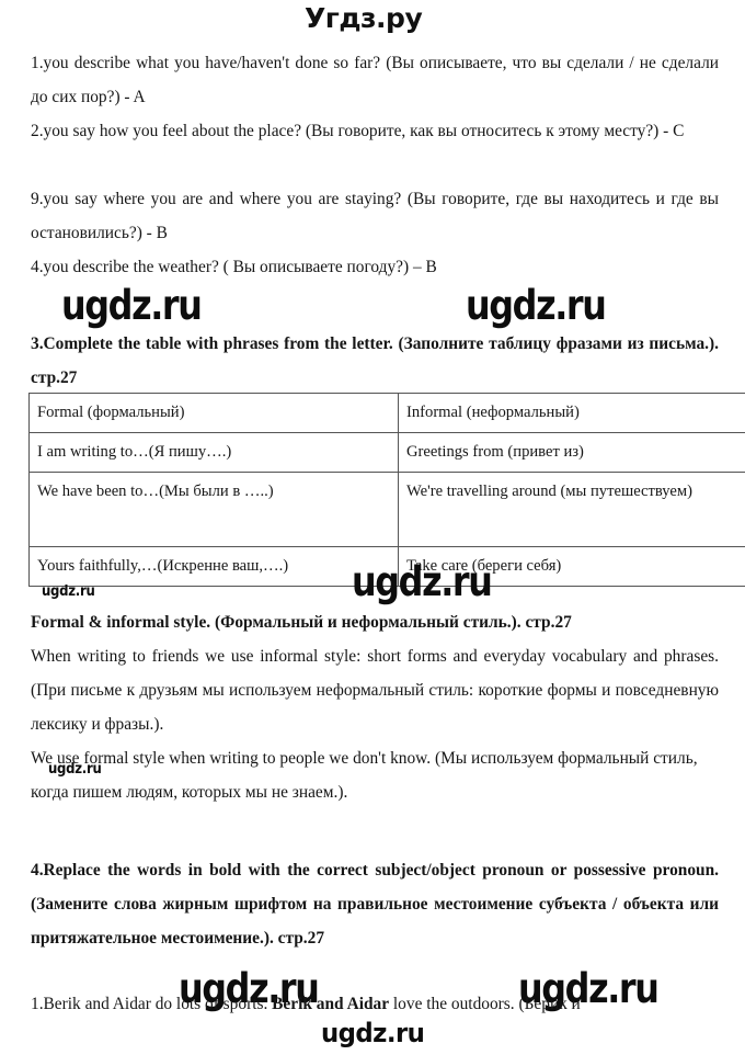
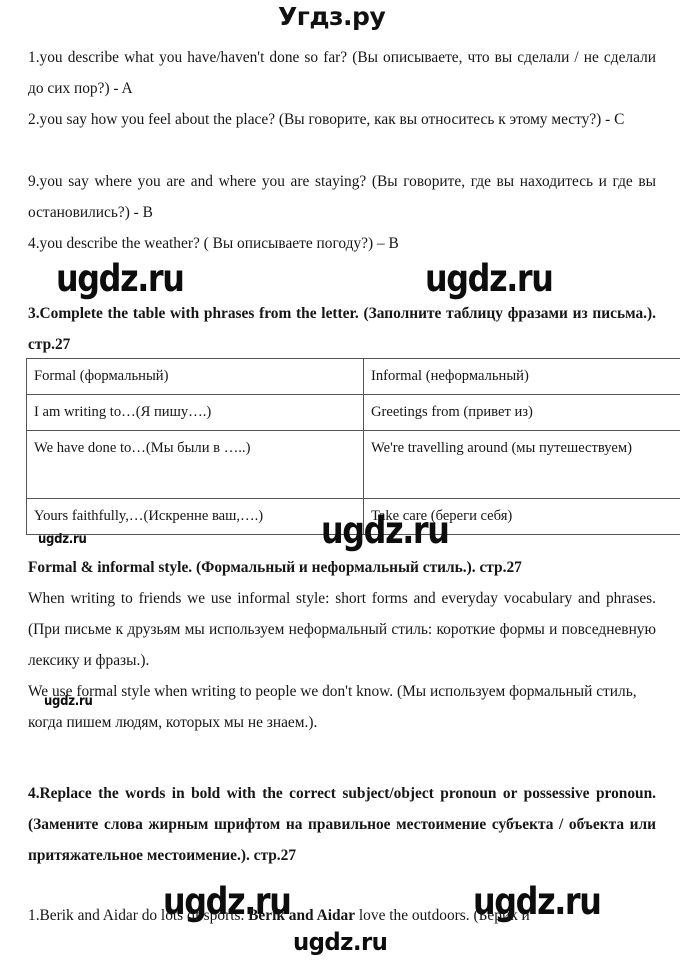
  Угдз.ру
  1.you describe what you have/haven't done so far? (Вы описываете, что вы сделали / не сделали до сих пор?) - A
  2.you say how you feel about the place? (Вы говорите, как вы относитесь к этому месту?) - C
  9.you say where you are and where you are staying? (Вы говорите, где вы находитесь и где вы остановились?) - B
  4.you describe the weather? ( Вы описываете погоду?) – B
  ugdz.ru
  ugdz.ru
  3.Complete the table with phrases from the letter. (Заполните таблицу фразами из письма.). стр.27
  Formal (формальный)	Informal (неформальный)
  I am writing to…(Я пишу….)	Greetings from (привет из)
- We have been to…(Мы были в …..)	We're travelling around (мы путешествуем)
+ We have done to…(Мы были в …..)	We're travelling around (мы путешествуем)
  Yours faithfully,…(Искренне ваш,….)	Take care (береги себя)
  ugdz.ru
  ugdz.ru
  Formal & informal style. (Формальный и неформальный стиль.). стр.27
  When writing to friends we use informal style: short forms and everyday vocabulary and phrases. (При письме к друзьям мы используем неформальный стиль: короткие формы и повседневную лексику и фразы.).
  We use formal style when writing to people we don't know. (Мы используем формальный стиль, когда пишем людям, которых мы не знаем.).
  ugdz.ru
  4.Replace the words in bold with the correct subject/object pronoun or possessive pronoun. (Замените слова жирным шрифтом на правильное местоимение субъекта / объекта или притяжательное местоимение.). стр.27
  ugdz.ru
  ugdz.ru
  1.Berik and Aidar do lots of sports. Berik and Aidar love the outdoors. (Берик и
  ugdz.ru
